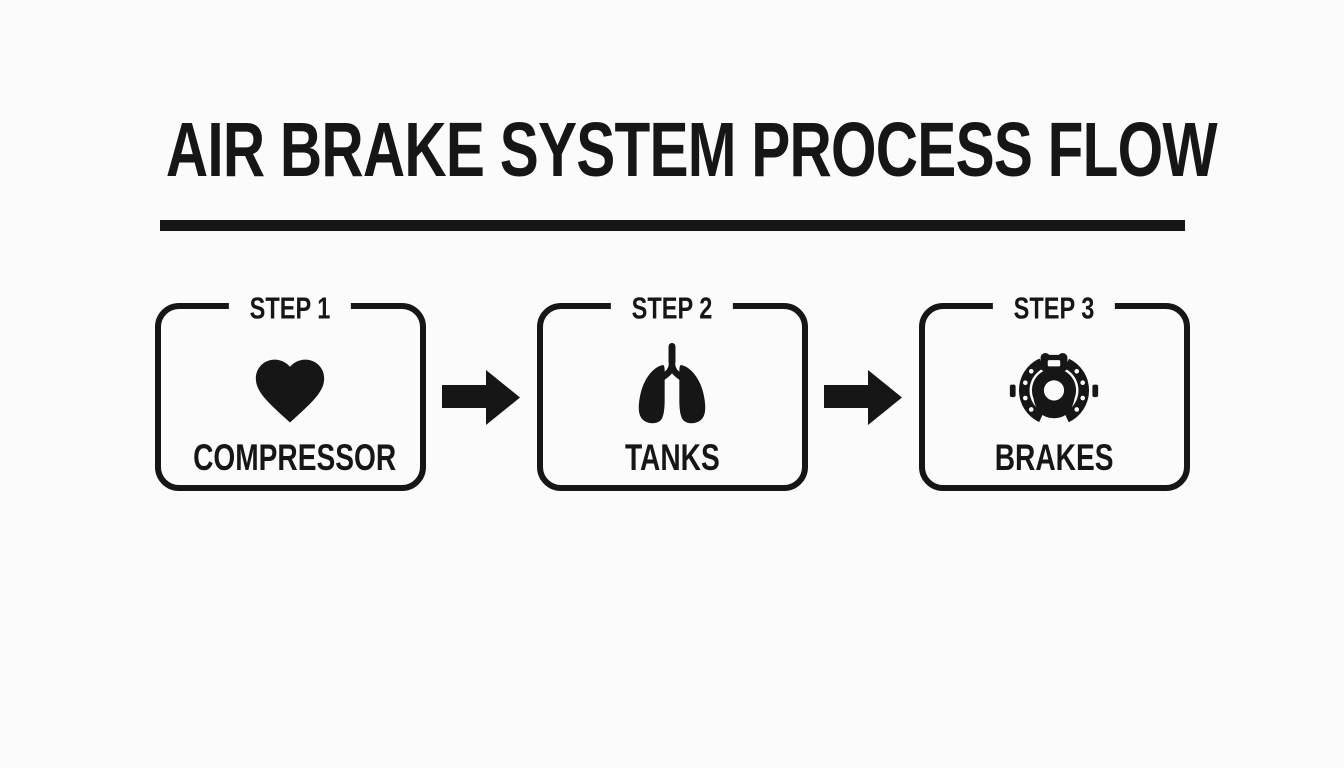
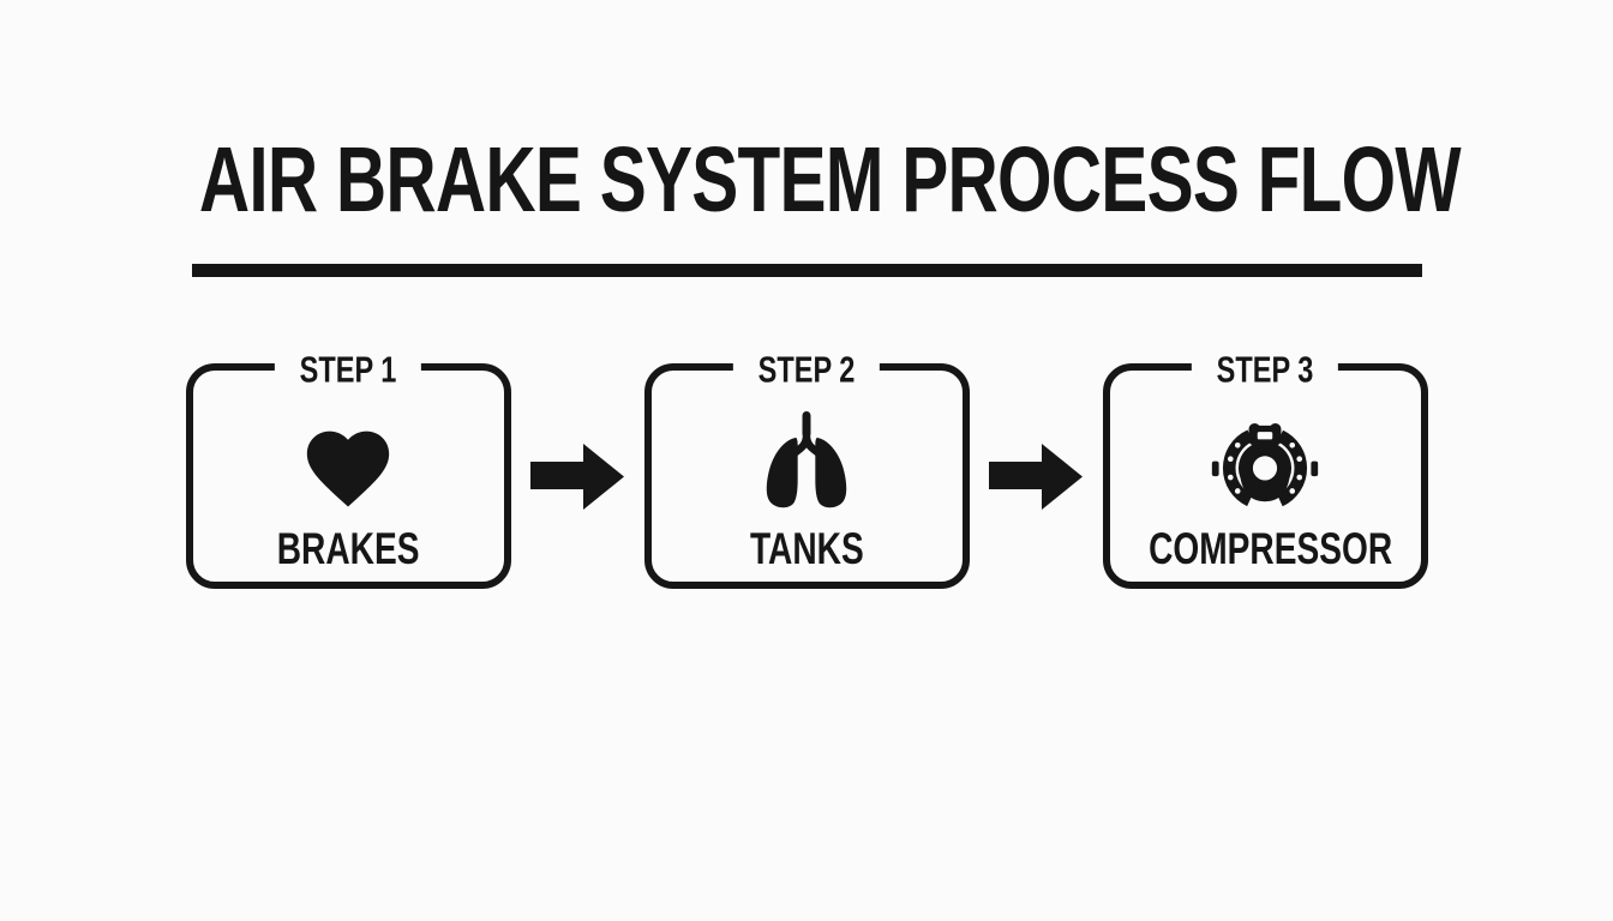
  AIR BRAKE SYSTEM PROCESS FLOW
  STEP 1
- COMPRESSOR
+ BRAKES
  STEP 2
  TANKS
  STEP 3
- BRAKES
+ COMPRESSOR
